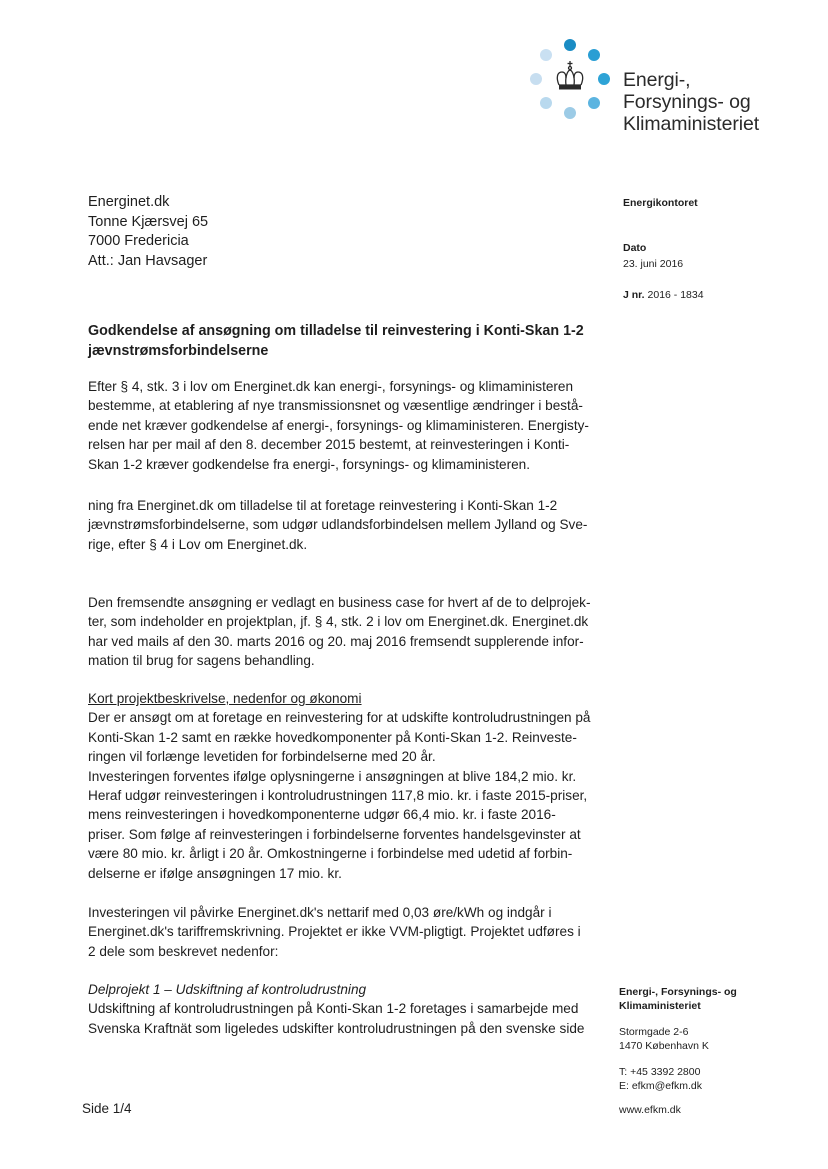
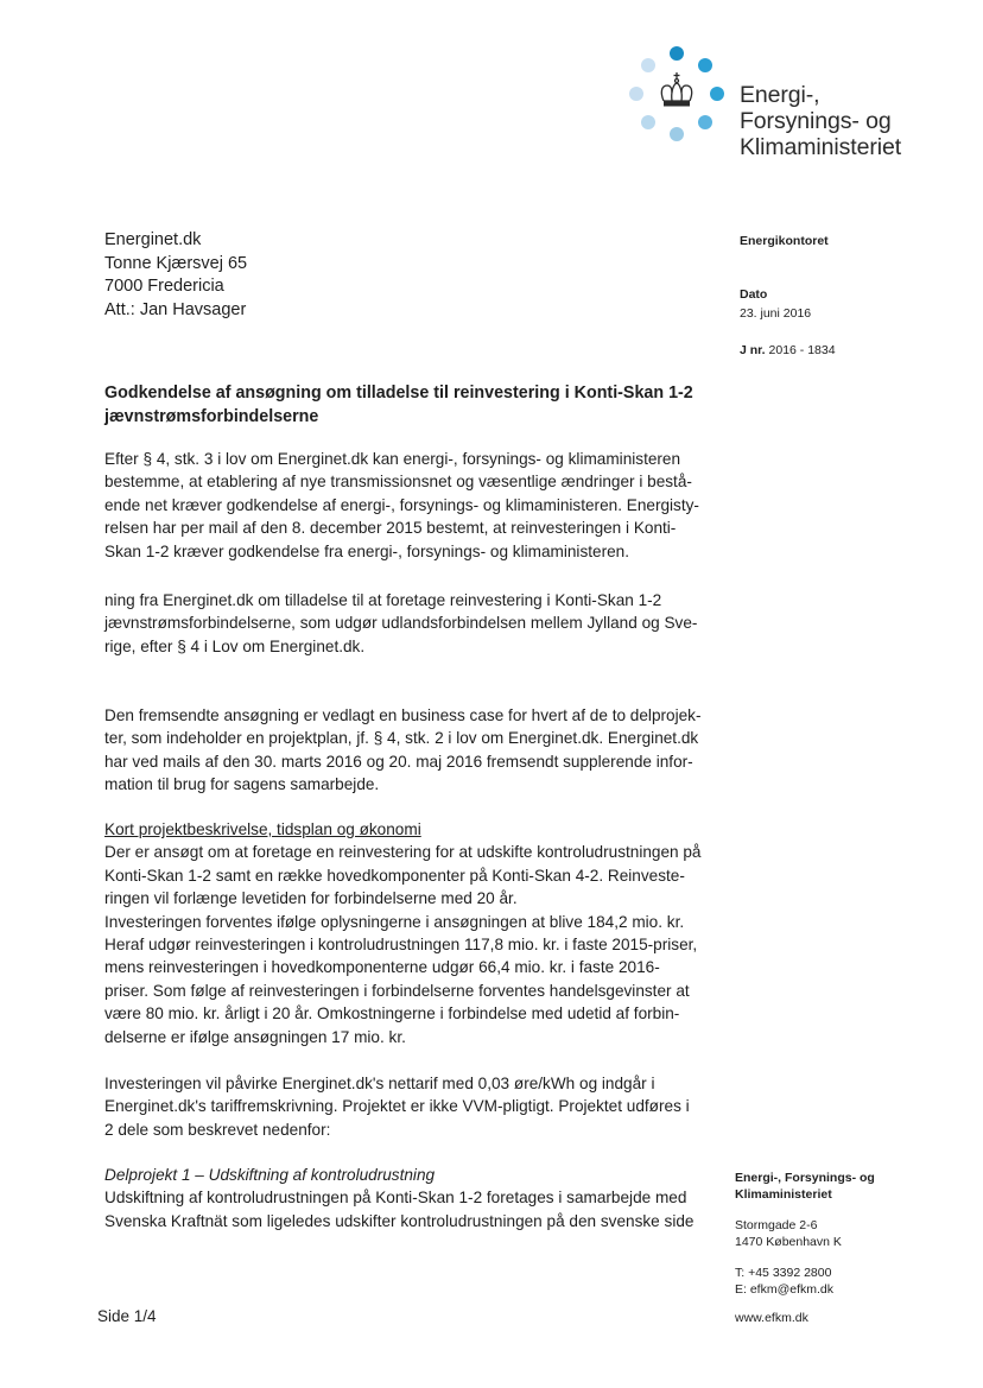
  Energi-,
  Forsynings- og
  Klimaministeriet
  Energinet.dk
  Tonne Kjærsvej 65
  7000 Fredericia
  Att.: Jan Havsager
  Energikontoret
  Dato
  23. juni 2016
  J nr. 2016 - 1834
  Godkendelse af ansøgning om tilladelse til reinvestering i Konti-Skan 1-2
  jævnstrømsforbindelserne
  Efter § 4, stk. 3 i lov om Energinet.dk kan energi-, forsynings- og klimaministeren
  bestemme, at etablering af nye transmissionsnet og væsentlige ændringer i bestå-
  ende net kræver godkendelse af energi-, forsynings- og klimaministeren. Energisty-
  relsen har per mail af den 8. december 2015 bestemt, at reinvesteringen i Konti-
  Skan 1-2 kræver godkendelse fra energi-, forsynings- og klimaministeren.
  ning fra Energinet.dk om tilladelse til at foretage reinvestering i Konti-Skan 1-2
  jævnstrømsforbindelserne, som udgør udlandsforbindelsen mellem Jylland og Sve-
  rige, efter § 4 i Lov om Energinet.dk.
  Den fremsendte ansøgning er vedlagt en business case for hvert af de to delprojek-
  ter, som indeholder en projektplan, jf. § 4, stk. 2 i lov om Energinet.dk. Energinet.dk
  har ved mails af den 30. marts 2016 og 20. maj 2016 fremsendt supplerende infor-
- mation til brug for sagens behandling.
+ mation til brug for sagens samarbejde.
- Kort projektbeskrivelse, nedenfor og økonomi
+ Kort projektbeskrivelse, tidsplan og økonomi
  Der er ansøgt om at foretage en reinvestering for at udskifte kontroludrustningen på
- Konti-Skan 1-2 samt en række hovedkomponenter på Konti-Skan 1-2. Reinveste-
+ Konti-Skan 1-2 samt en række hovedkomponenter på Konti-Skan 4-2. Reinveste-
  ringen vil forlænge levetiden for forbindelserne med 20 år.
  Investeringen forventes ifølge oplysningerne i ansøgningen at blive 184,2 mio. kr.
  Heraf udgør reinvesteringen i kontroludrustningen 117,8 mio. kr. i faste 2015-priser,
  mens reinvesteringen i hovedkomponenterne udgør 66,4 mio. kr. i faste 2016-
  priser. Som følge af reinvesteringen i forbindelserne forventes handelsgevinster at
  være 80 mio. kr. årligt i 20 år. Omkostningerne i forbindelse med udetid af forbin-
  delserne er ifølge ansøgningen 17 mio. kr.
  Investeringen vil påvirke Energinet.dk's nettarif med 0,03 øre/kWh og indgår i
  Energinet.dk's tariffremskrivning. Projektet er ikke VVM-pligtigt. Projektet udføres i
  2 dele som beskrevet nedenfor:
  Delprojekt 1 – Udskiftning af kontroludrustning
  Udskiftning af kontroludrustningen på Konti-Skan 1-2 foretages i samarbejde med
  Svenska Kraftnät som ligeledes udskifter kontroludrustningen på den svenske side
  Energi-, Forsynings- og
  Klimaministeriet
  Stormgade 2-6
  1470 København K
  T: +45 3392 2800
  E: efkm@efkm.dk
  www.efkm.dk
  Side 1/4
